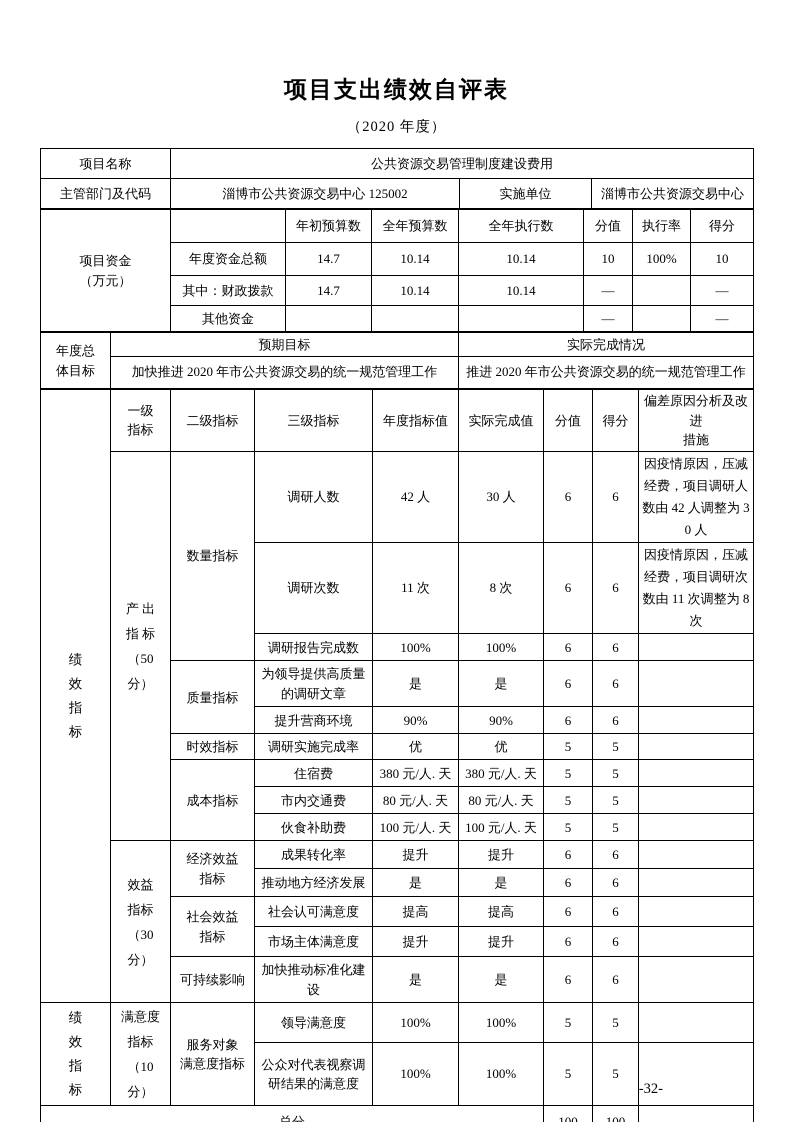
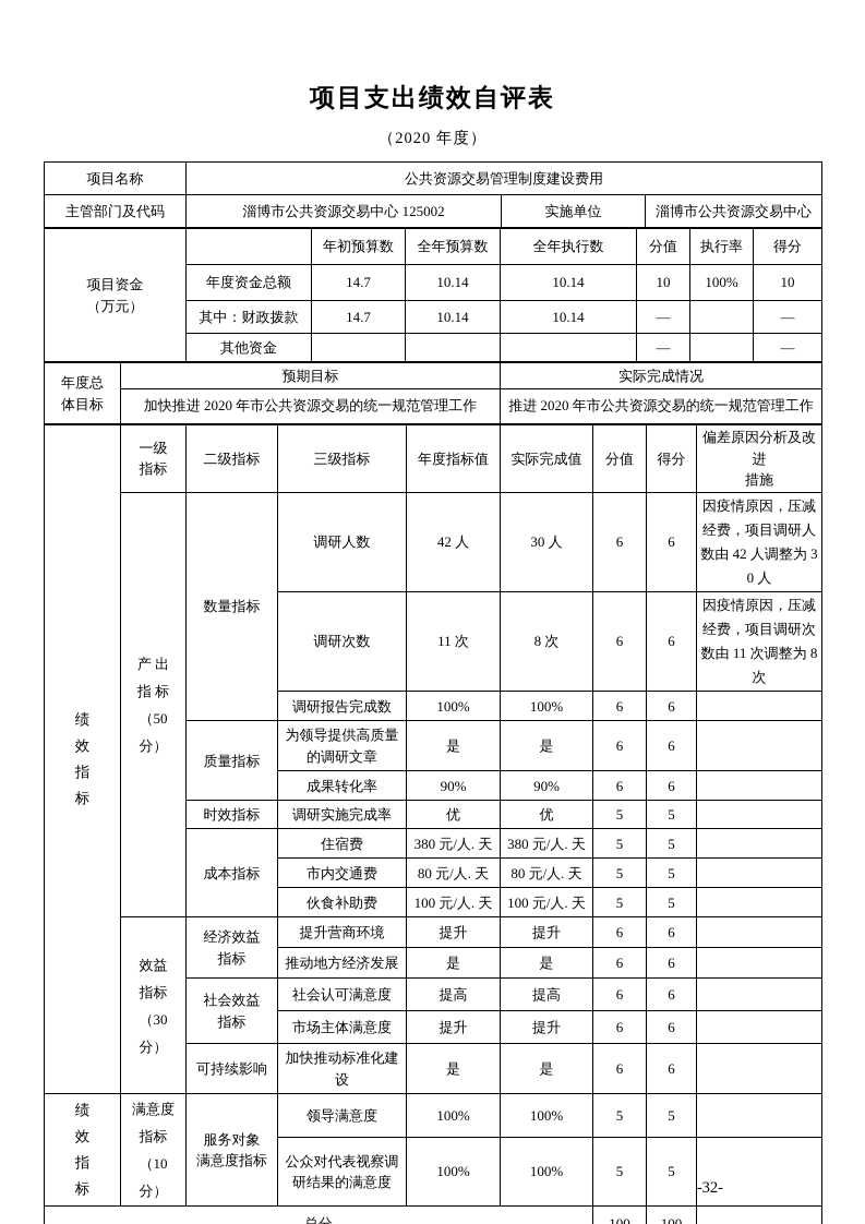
  项目支出绩效自评表
  （2020 年度）
  项目名称	公共资源交易管理制度建设费用
  主管部门及代码	淄博市公共资源交易中心 125002	实施单位	淄博市公共资源交易中心
  项目资金 （万元）		年初预算数	全年预算数	全年执行数	分值	执行率	得分
  年度资金总额	14.7	10.14	10.14	10	100%	10
  其中：财政拨款	14.7	10.14	10.14	—		—
  其他资金				—		—
  年度总 体目标	预期目标	实际完成情况
  加快推进 2020 年市公共资源交易的统一规范管理工作	推进 2020 年市公共资源交易的统一规范管理工作
  绩 效 指 标	一级 指标	二级指标	三级指标	年度指标值	实际完成值	分值	得分	偏差原因分析及改进 措施
  产 出 指 标 （50 分）	数量指标	调研人数	42 人	30 人	6	6	因疫情原因，压减经费，项目调研人数由 42 人调整为 30 人
  调研次数	11 次	8 次	6	6	因疫情原因，压减经费，项目调研次数由 11 次调整为 8 次
  调研报告完成数	100%	100%	6	6
  质量指标	为领导提供高质量的调研文章	是	是	6	6
- 提升营商环境	90%	90%	6	6
+ 成果转化率	90%	90%	6	6
  时效指标	调研实施完成率	优	优	5	5
  成本指标	住宿费	380 元/人. 天	380 元/人. 天	5	5
  市内交通费	80 元/人. 天	80 元/人. 天	5	5
  伙食补助费	100 元/人. 天	100 元/人. 天	5	5
- 效益 指标 （30 分）	经济效益 指标	成果转化率	提升	提升	6	6
+ 效益 指标 （30 分）	经济效益 指标	提升营商环境	提升	提升	6	6
  推动地方经济发展	是	是	6	6
  社会效益 指标	社会认可满意度	提高	提高	6	6
  市场主体满意度	提升	提升	6	6
  可持续影响	加快推动标准化建设	是	是	6	6
  绩 效 指 标	满意度 指标 （10 分）	服务对象 满意度指标	领导满意度	100%	100%	5	5
  公众对代表视察调研结果的满意度	100%	100%	5	5
  -32-
